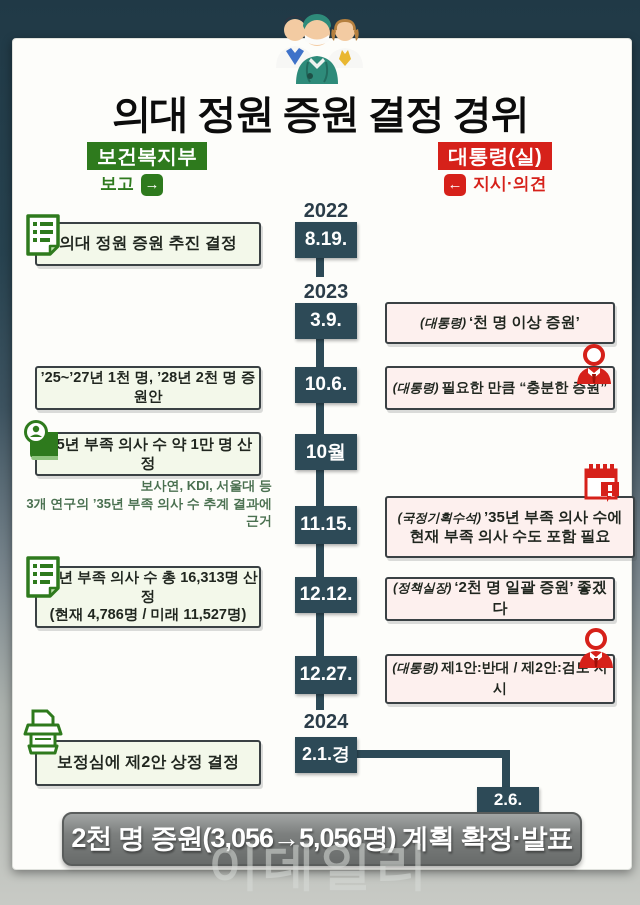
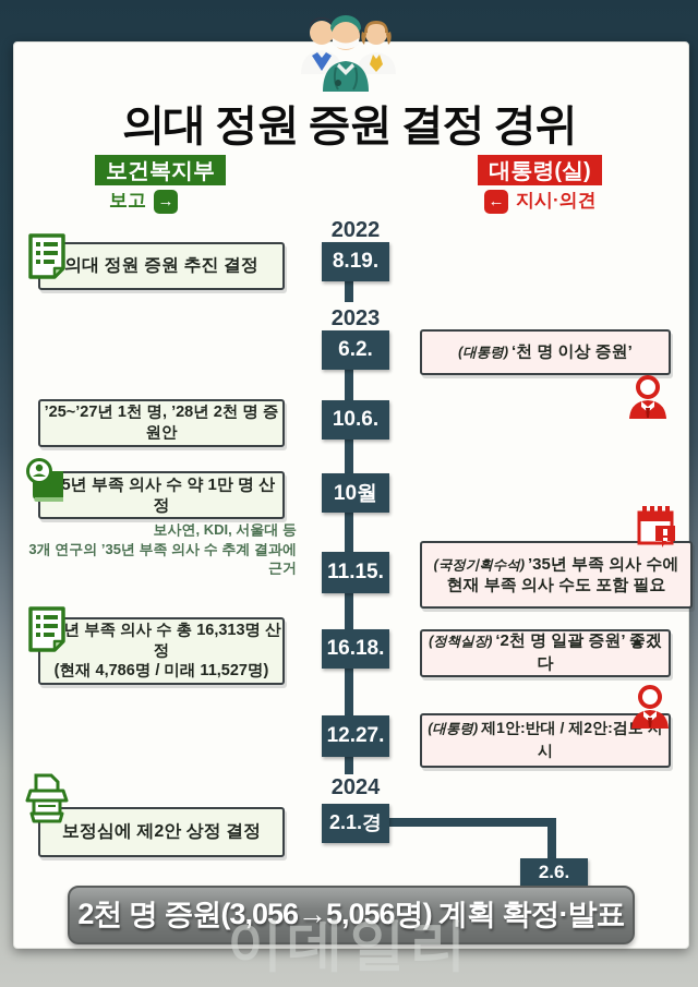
  의대 정원 증원 결정 경위
  보건복지부
  보고
  →
  대통령(실)
  ←
  지시·의견
  2022
  2023
  2024
  8.19.
- 3.9.
+ 6.2.
  10.6.
  10월
  11.15.
- 12.12.
+ 16.18.
  12.27.
  2.1.경
  2.6.
  의대 정원 증원 추진 결정
  ’25~’27년 1천 명, ’28년 2천 명 증원안
  5년 부족 의사 수 약 1만 명 산정
  년 부족 의사 수 총 16,313명 산정
  (현재 4,786명 / 미래 11,527명)
  보정심에 제2안 상정 결정
  보사연, KDI, 서울대 등
  3개 연구의 ’35년 부족 의사 수 추계 결과에 근거
  (대통령) ‘천 명 이상 증원’
- (대통령) 필요한 만큼 “충분한 증원”
  (국정기획수석) ’35년 부족 의사 수에 현재 부족 의사 수도 포함 필요
  (정책실장) ‘2천 명 일괄 증원’ 좋겠다
  (대통령) 제1안:반대 / 제2안:검시
  2천 명 증원(3,056→5,056명) 계획 확정·발표
  이데일리
